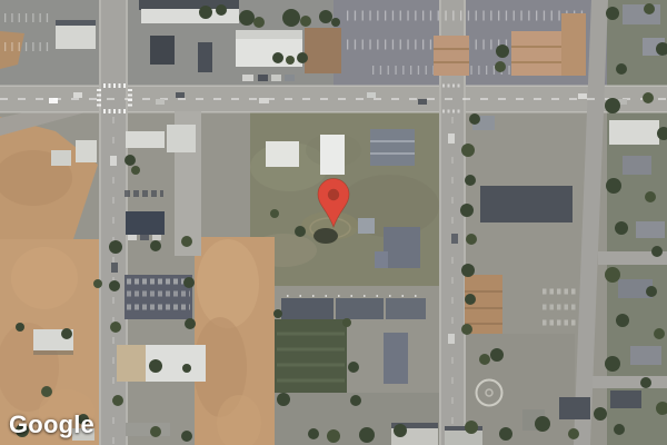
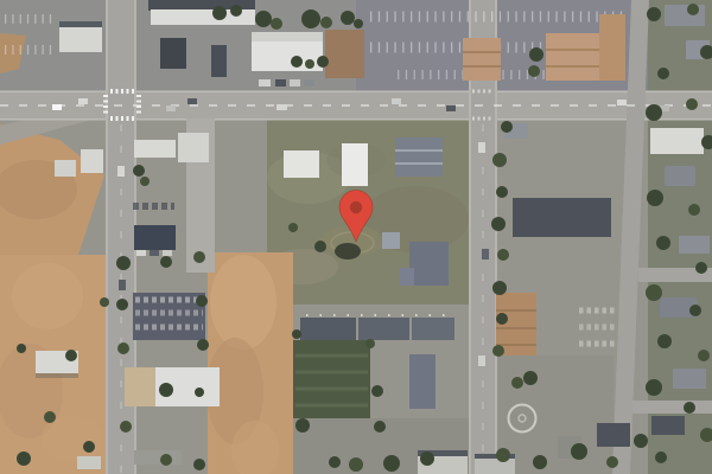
- Google
